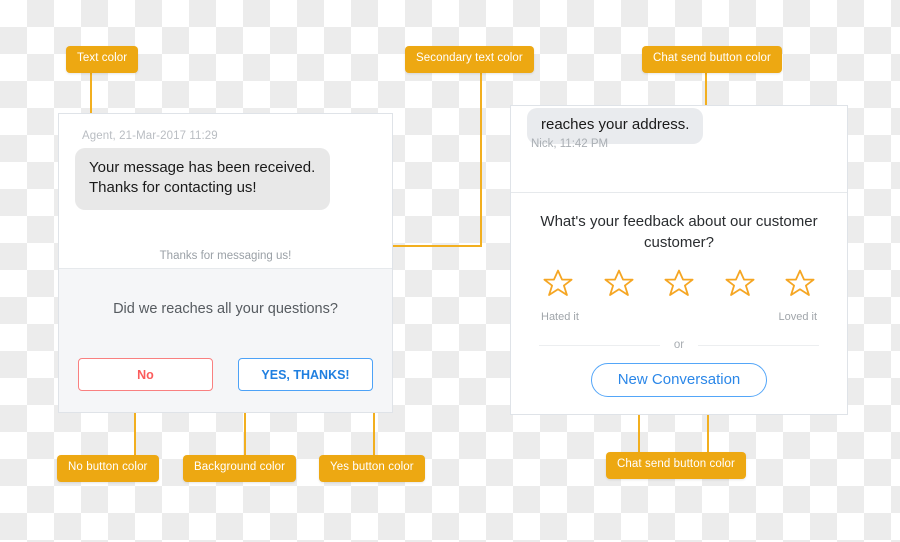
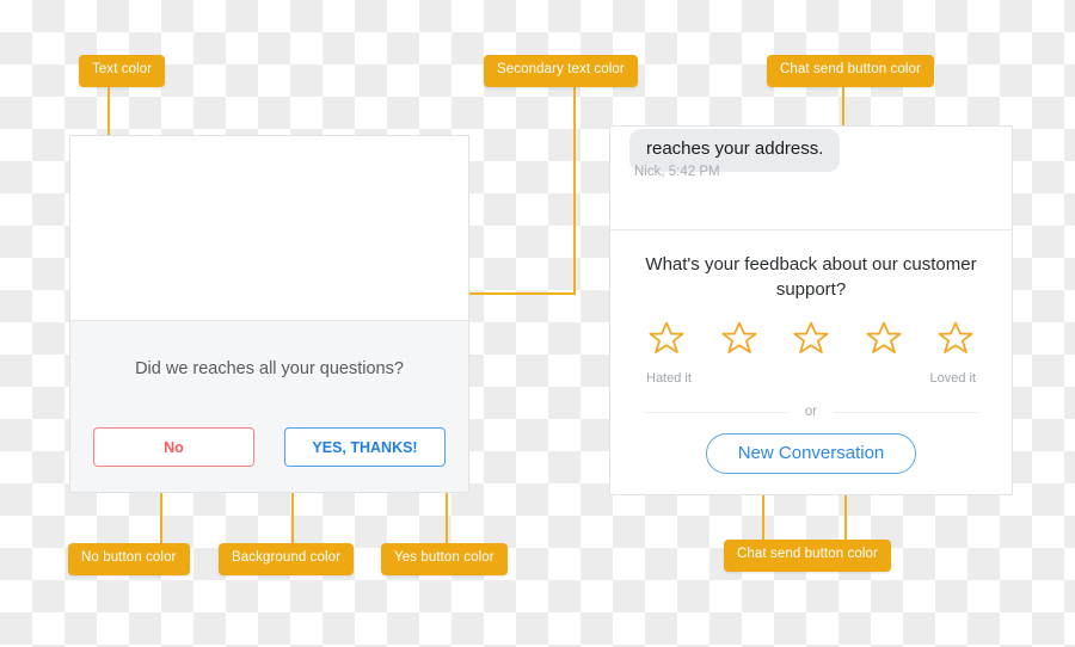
  Text color
  Secondary text color
  Chat send button color
  No button color
  Background color
  Yes button color
  Chat send button color
- Agent, 21-Mar-2017 11:29
- Your message has been received. Thanks for contacting us!
- Thanks for messaging us!
  Did we reaches all your questions?
  No
  YES, THANKS!
  reaches your address.
- Nick, 11:42 PM
+ Nick, 5:42 PM
- What's your feedback about our customer customer?
+ What's your feedback about our customer support?
  Hated it
  Loved it
  or
  New Conversation
